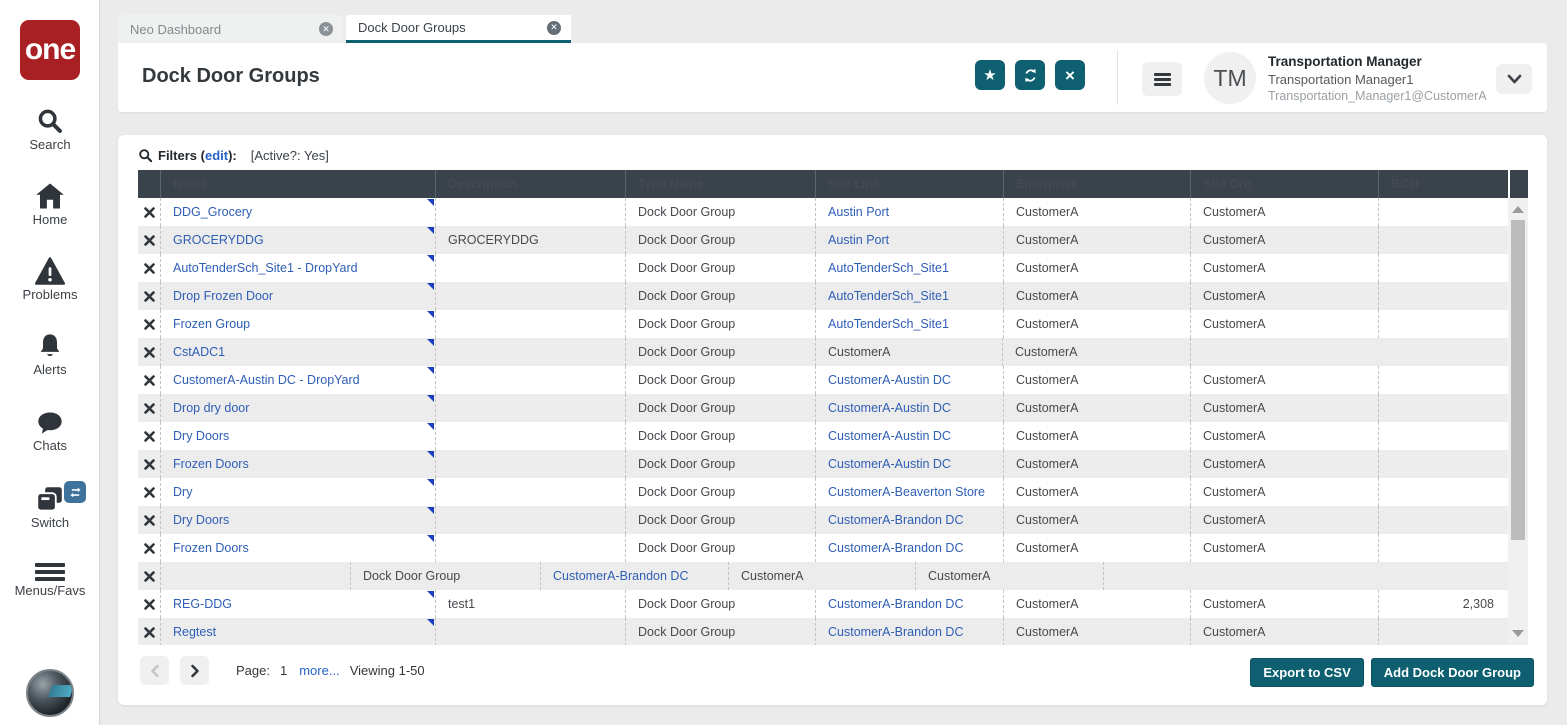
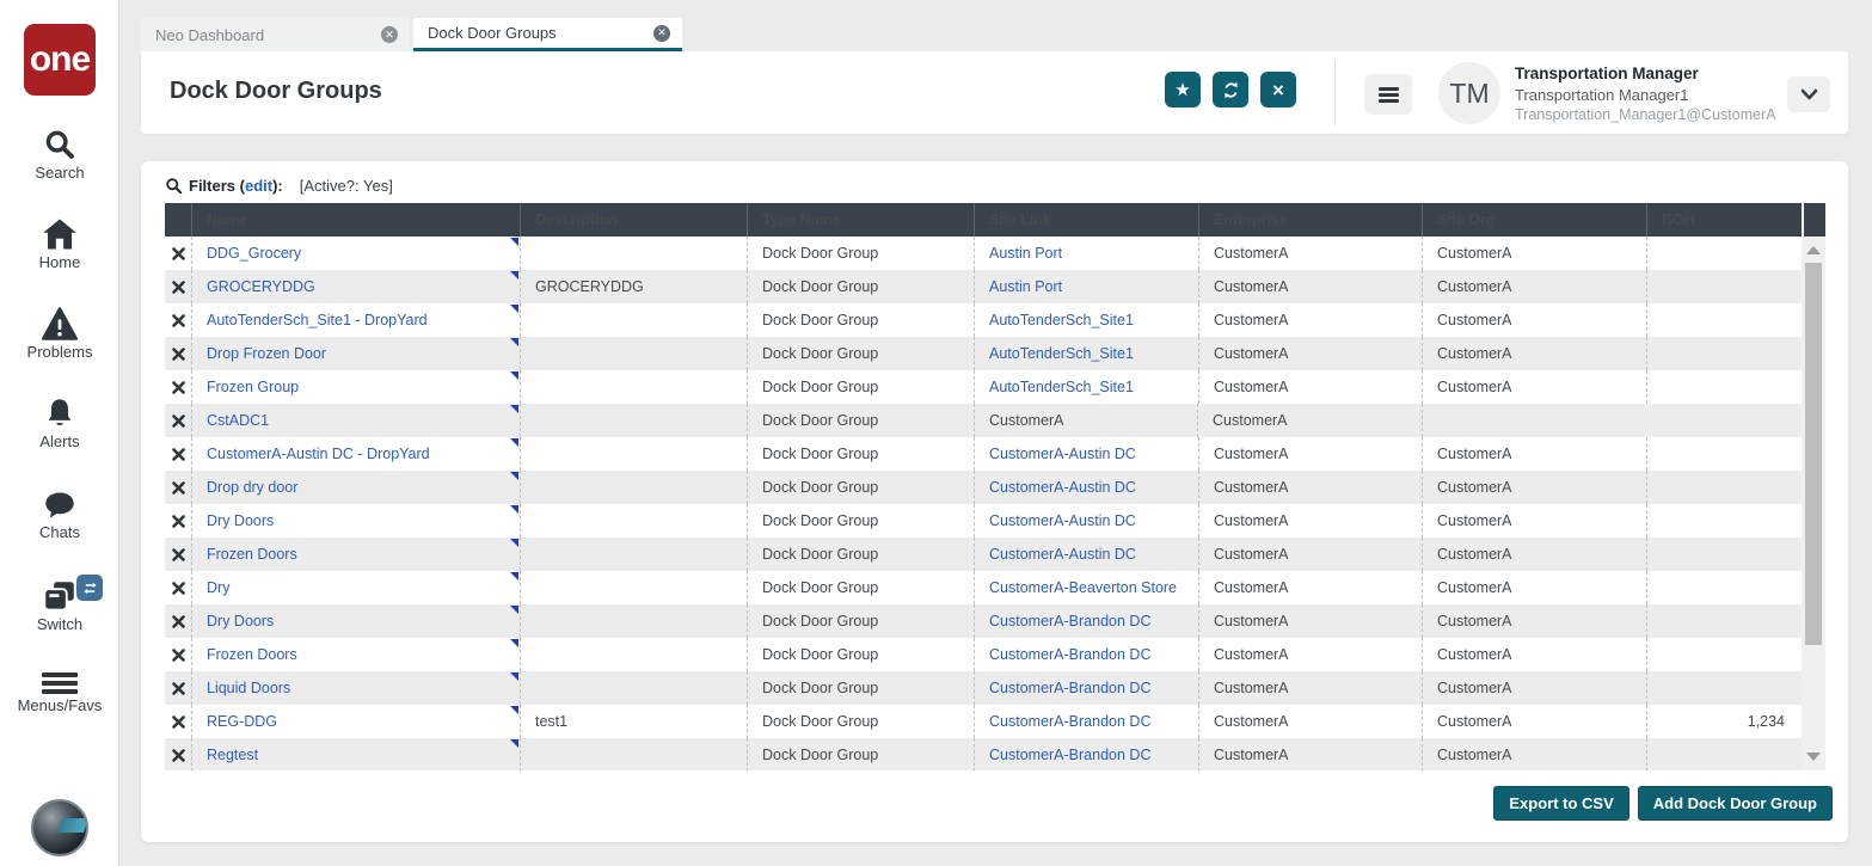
  one
  Search
  Home
  Problems
  Alerts
  Chats
  Switch
  Menus/Favs
  Neo Dashboard
  ✕
  Dock Door Groups
  ✕
  Dock Door Groups
  ★
  ×
  TM
  Transportation Manager
  Transportation Manager1
  Transportation_Manager1@CustomerA
  Filters (
  edit
  ):
  [Active?: Yes]
  DDG_Grocery
  Dock Door Group
  Austin Port
  CustomerA
  CustomerA
  GROCERYDDG
  GROCERYDDG
  Dock Door Group
  Austin Port
  CustomerA
  CustomerA
  AutoTenderSch_Site1 - DropYard
  Dock Door Group
  AutoTenderSch_Site1
  CustomerA
  CustomerA
  Drop Frozen Door
  Dock Door Group
  AutoTenderSch_Site1
  CustomerA
  CustomerA
  Frozen Group
  Dock Door Group
  AutoTenderSch_Site1
  CustomerA
  CustomerA
  CstADC1
  Dock Door Group
  CustomerA
  CustomerA
  CustomerA-Austin DC - DropYard
  Dock Door Group
  CustomerA-Austin DC
  CustomerA
  CustomerA
  Drop dry door
  Dock Door Group
  CustomerA-Austin DC
  CustomerA
  CustomerA
  Dry Doors
  Dock Door Group
  CustomerA-Austin DC
  CustomerA
  CustomerA
  Frozen Doors
  Dock Door Group
  CustomerA-Austin DC
  CustomerA
  CustomerA
  Dry
  Dock Door Group
  CustomerA-Beaverton Store
  CustomerA
  CustomerA
  Dry Doors
  Dock Door Group
  CustomerA-Brandon DC
  CustomerA
  CustomerA
  Frozen Doors
  Dock Door Group
  CustomerA-Brandon DC
  CustomerA
  CustomerA
+ Liquid Doors
  Dock Door Group
  CustomerA-Brandon DC
  CustomerA
  CustomerA
  REG-DDG
  test1
  Dock Door Group
  CustomerA-Brandon DC
  CustomerA
  CustomerA
- 2,308
+ 1,234
  Regtest
  Dock Door Group
  CustomerA-Brandon DC
  CustomerA
  CustomerA
- Page:
- 1
- more...
- Viewing 1-50
  Export to CSV
  Add Dock Door Group
